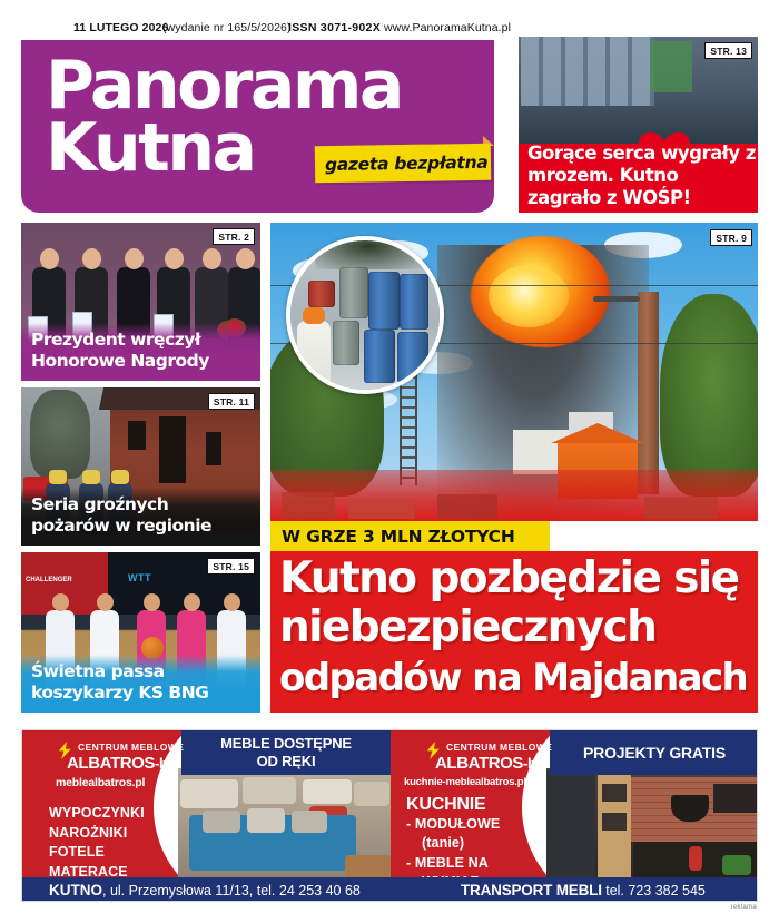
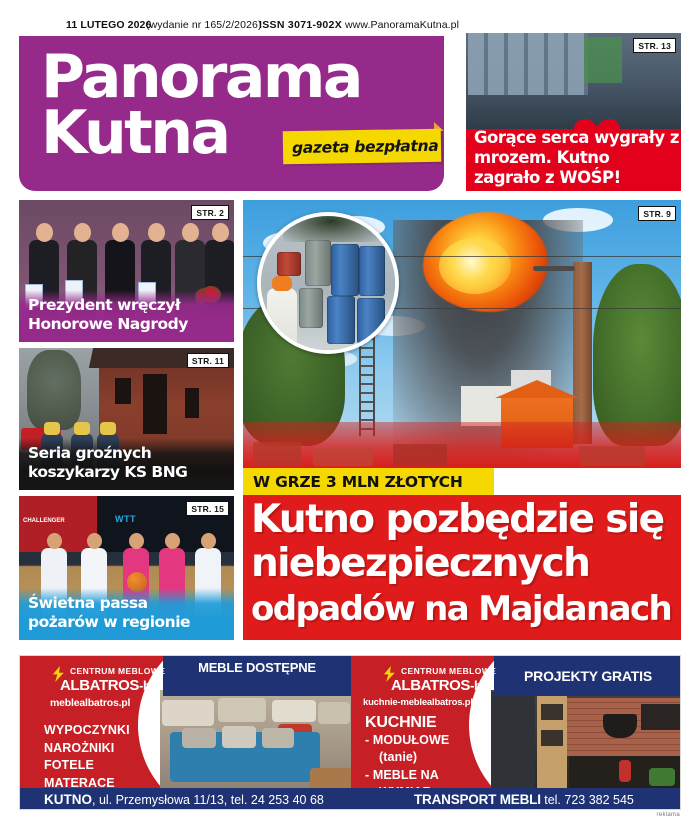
  11 LUTEGO 2026
- (wydanie nr 165/5/2026)
+ (wydanie nr 165/2/2026)
  ISSN 3071-902X
  www.PanoramaKutna.pl
  Panorama
  Kutna
  gazeta bezpłatna
  Gorące serca wygrały z mrozem. Kutno zagrało z WOŚP!
  STR. 13
  Prezydent wręczył
  Honorowe Nagrody
  STR. 2
  Seria groźnych
- pożarów w regionie
+ koszykarzy KS BNG
  STR. 11
  WTT
  Świetna passa
- koszykarzy KS BNG
+ pożarów w regionie
  STR. 15
  STR. 9
  W GRZE 3 MLN ZŁOTYCH
  Kutno pozbędzie się
  niebezpiecznych
  odpadów na Majdanach
  MEBLE DOSTĘPNE
- OD RĘKI
  CENTRUM MEBLOWE
  ALBATROS-bis
  meblealbatros.pl
  WYPOCZYNKI
  NAROŻNIKI
  FOTELE
  MATERACE
  PROJEKTY GRATIS
  CENTRUM MEBLOWE
  ALBATROS-bis
  kuchnie-meblealbatros.pl
  KUCHNIE
  - MODUŁOWE
  (tanie)
  - MEBLE NA
  KUTNO, ul. Przemysłowa 11/13, tel. 24 253 40 68
  TRANSPORT MEBLI tel. 723 382 545
